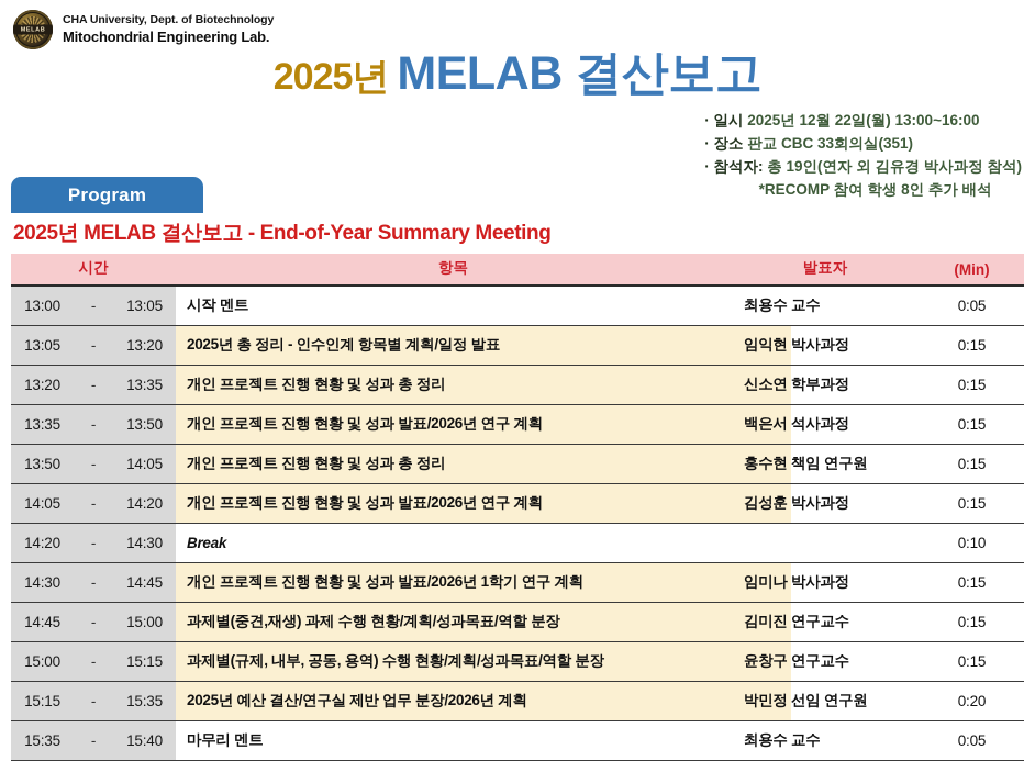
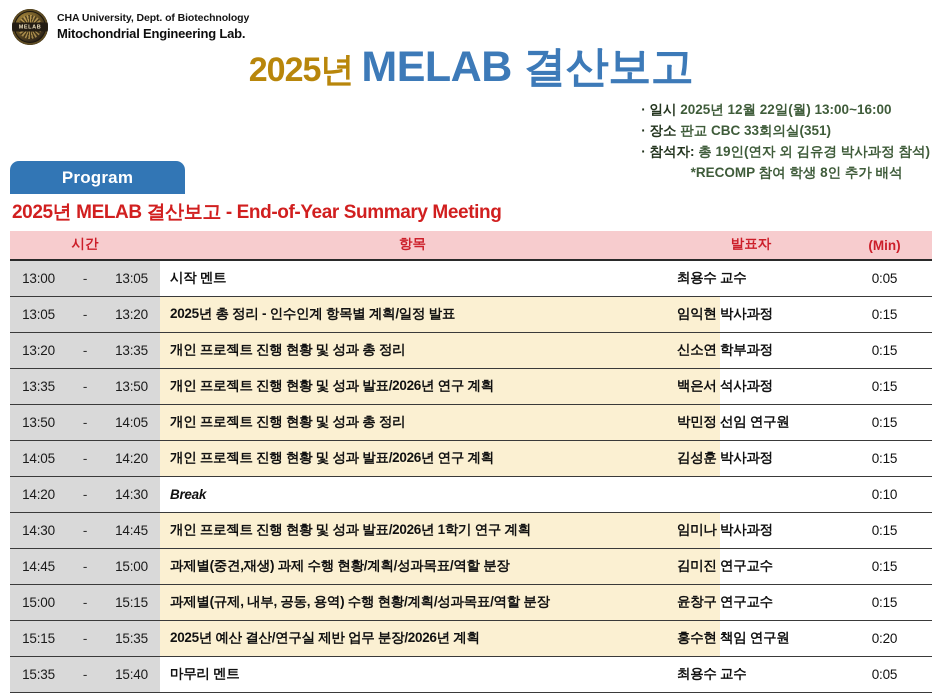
  CHA University, Dept. of Biotechnology
  Mitochondrial Engineering Lab.
  2025년 MELAB 결산보고
  · 일시 2025년 12월 22일(월) 13:00~16:00
  · 장소 판교 CBC 33회의실(351)
  · 참석자: 총 19인(연자 외 김유경 박사과정 참석)
  *RECOMP 참여 학생 8인 추가 배석
  Program
  2025년 MELAB 결산보고 - End-of-Year Summary Meeting
  시간	항목	발표자	(Min)
  13:00	-	13:05	시작 멘트	최용수 교수	0:05
  13:05	-	13:20	2025년 총 정리 - 인수인계 항목별 계획/일정 발표	임익현 박사과정	0:15
  13:20	-	13:35	개인 프로젝트 진행 현황 및 성과 총 정리	신소연 학부과정	0:15
  13:35	-	13:50	개인 프로젝트 진행 현황 및 성과 발표/2026년 연구 계획	백은서 석사과정	0:15
- 13:50	-	14:05	개인 프로젝트 진행 현황 및 성과 총 정리	홍수현 책임 연구원	0:15
+ 13:50	-	14:05	개인 프로젝트 진행 현황 및 성과 총 정리	박민정 선임 연구원	0:15
  14:05	-	14:20	개인 프로젝트 진행 현황 및 성과 발표/2026년 연구 계획	김성훈 박사과정	0:15
  14:20	-	14:30	Break		0:10
  14:30	-	14:45	개인 프로젝트 진행 현황 및 성과 발표/2026년 1학기 연구 계획	임미나 박사과정	0:15
  14:45	-	15:00	과제별(중견,재생) 과제 수행 현황/계획/성과목표/역할 분장	김미진 연구교수	0:15
  15:00	-	15:15	과제별(규제, 내부, 공동, 용역) 수행 현황/계획/성과목표/역할 분장	윤창구 연구교수	0:15
- 15:15	-	15:35	2025년 예산 결산/연구실 제반 업무 분장/2026년 계획	박민정 선임 연구원	0:20
+ 15:15	-	15:35	2025년 예산 결산/연구실 제반 업무 분장/2026년 계획	홍수현 책임 연구원	0:20
  15:35	-	15:40	마무리 멘트	최용수 교수	0:05
